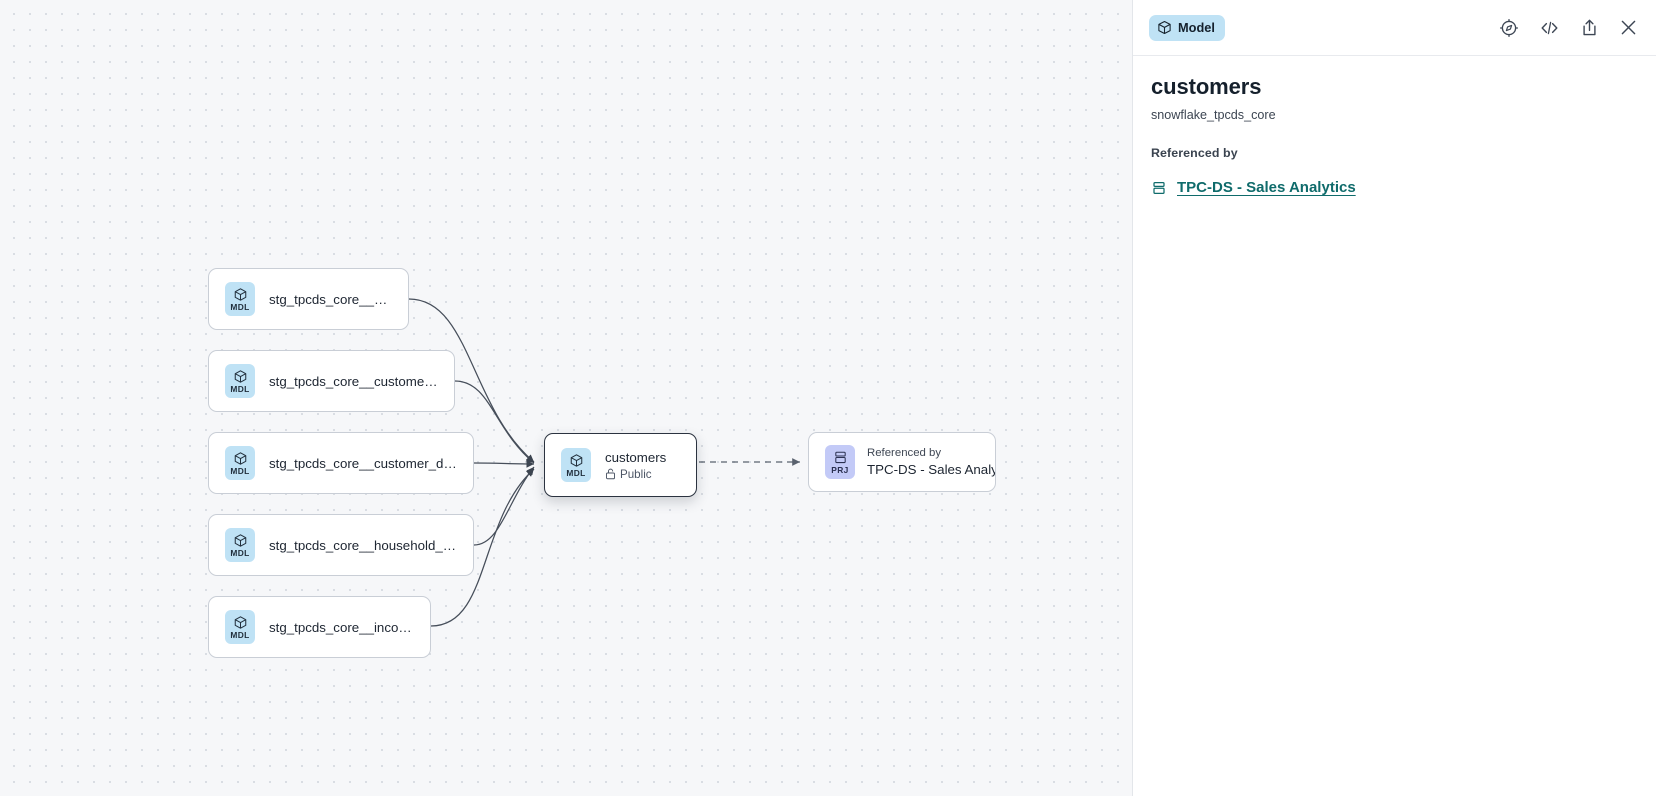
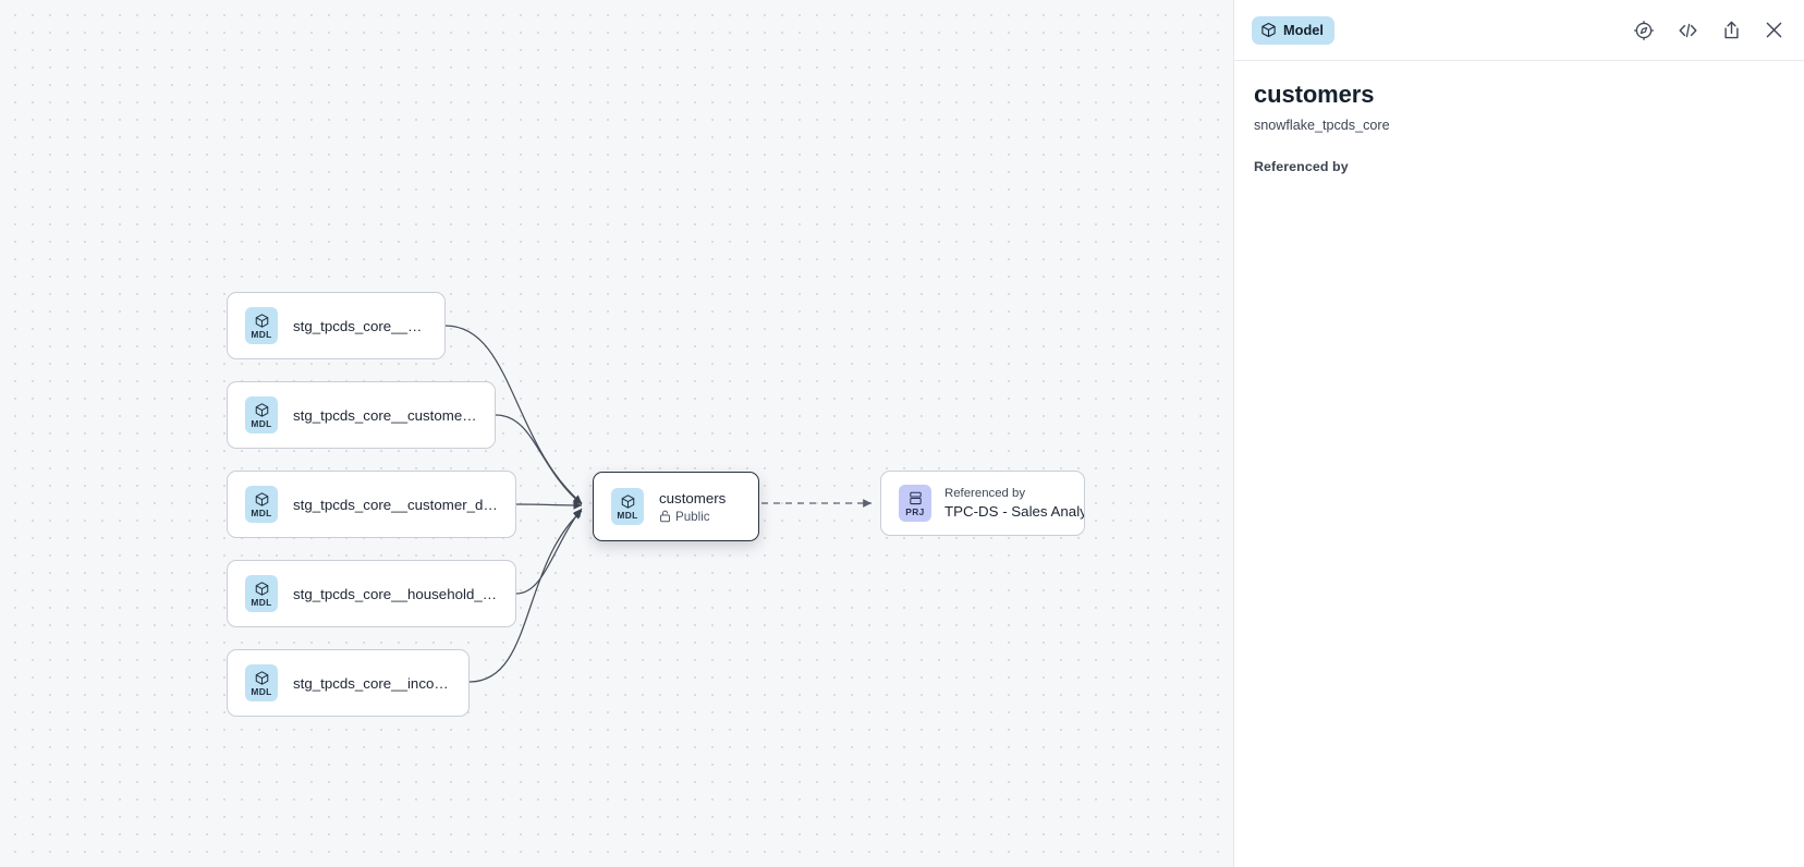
  MDL
  stg_tpcds_core__cus
  MDL
  stg_tpcds_core__customer_
  MDL
  stg_tpcds_core__customer_dem
  MDL
  stg_tpcds_core__household_de
  MDL
  stg_tpcds_core__income
  MDL
  customers
  Public
  PRJ
  Referenced by
  TPC-DS - Sales Analy
  Model
  customers
  snowflake_tpcds_core
  Referenced by
- TPC-DS - Sales Analytics
